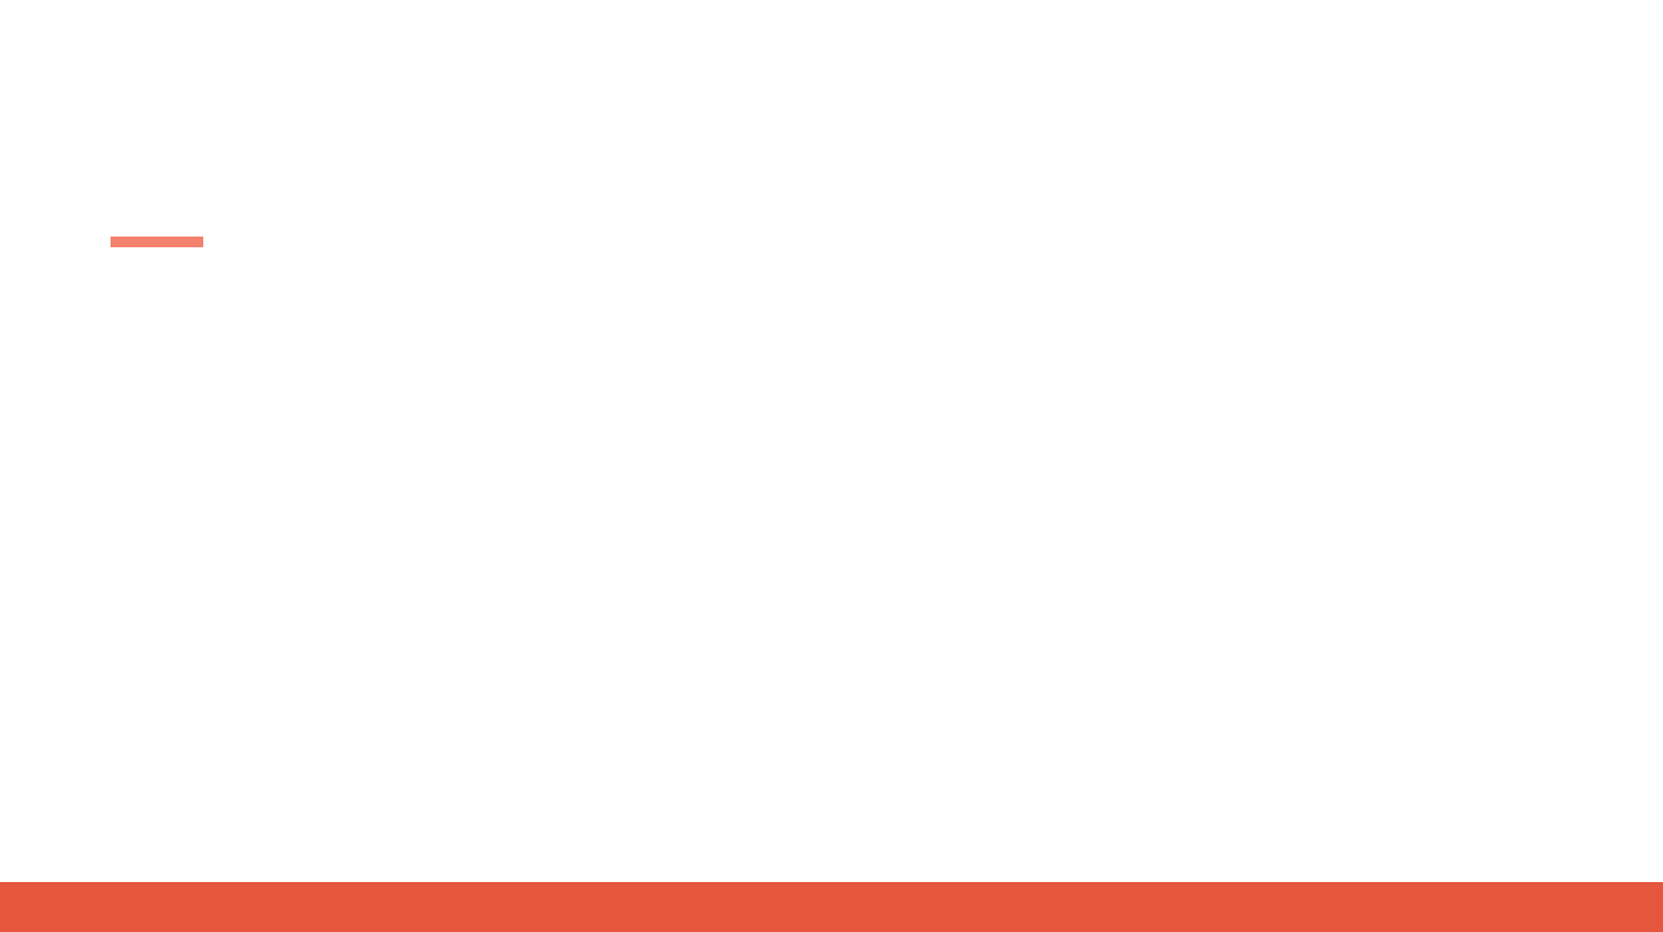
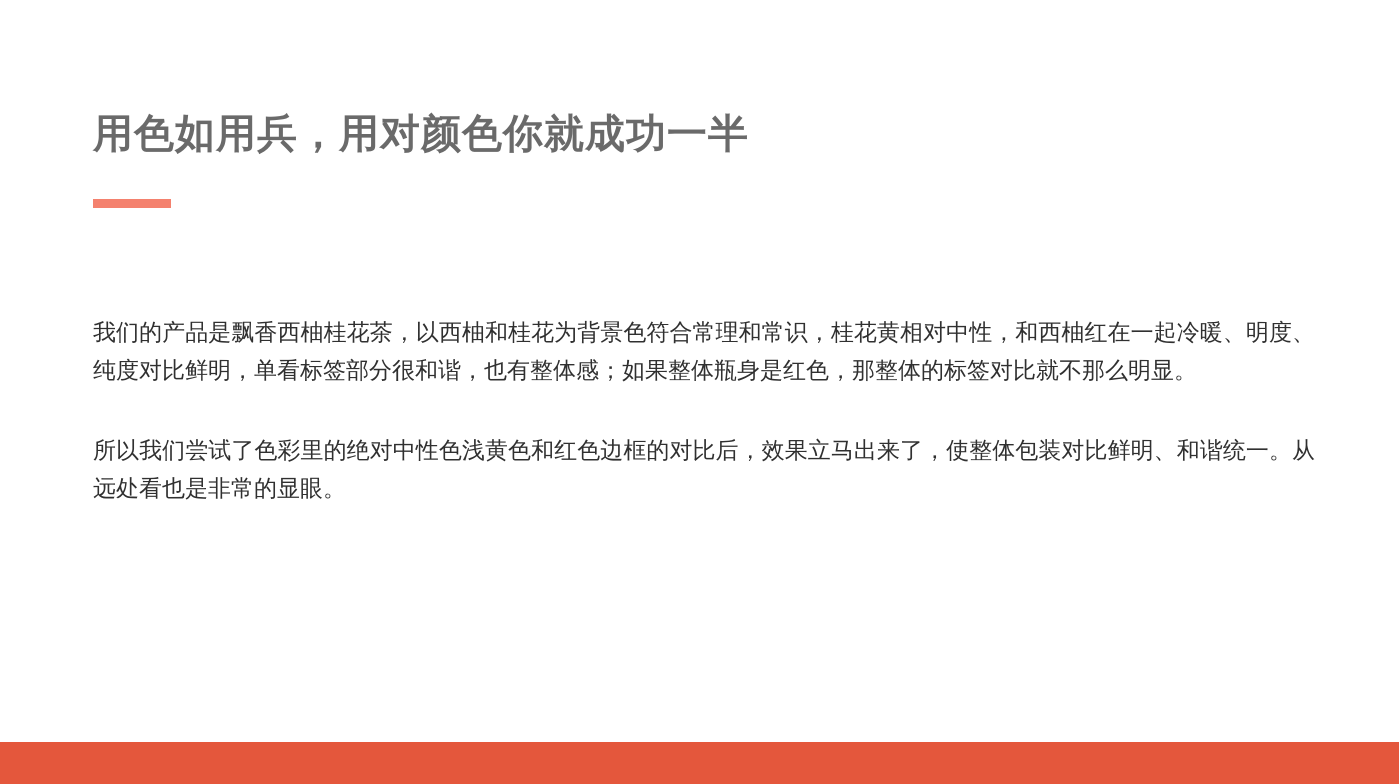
+ 用色如用兵，用对颜色你就成功一半
+ 我们的产品是飘香西柚桂花茶，以西柚和桂花为背景色符合常理和常识，桂花黄相对中性，和西柚红在一起冷暖、明度、纯度对比鲜明，单看标签部分很和谐，也有整体感；如果整体瓶身是红色，那整体的标签对比就不那么明显。
+ 所以我们尝试了色彩里的绝对中性色浅黄色和红色边框的对比后，效果立马出来了，使整体包装对比鲜明、和谐统一。从远处看也是非常的显眼。
